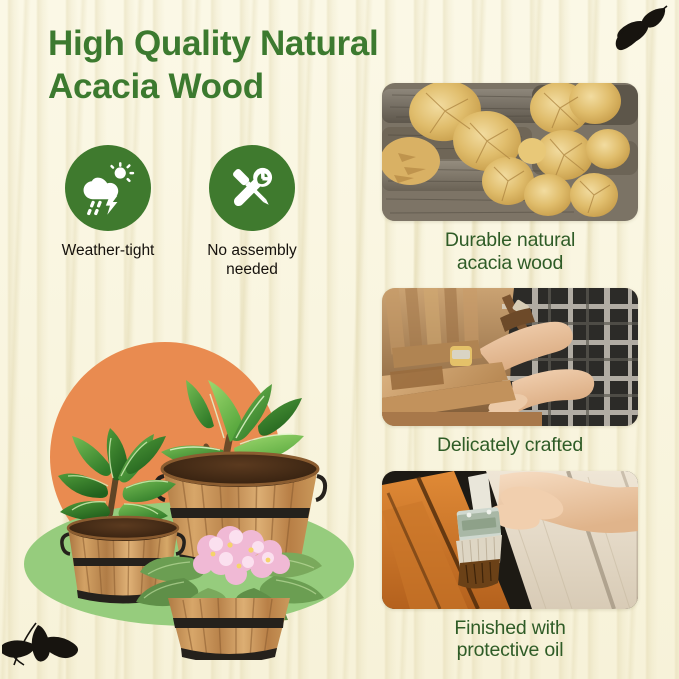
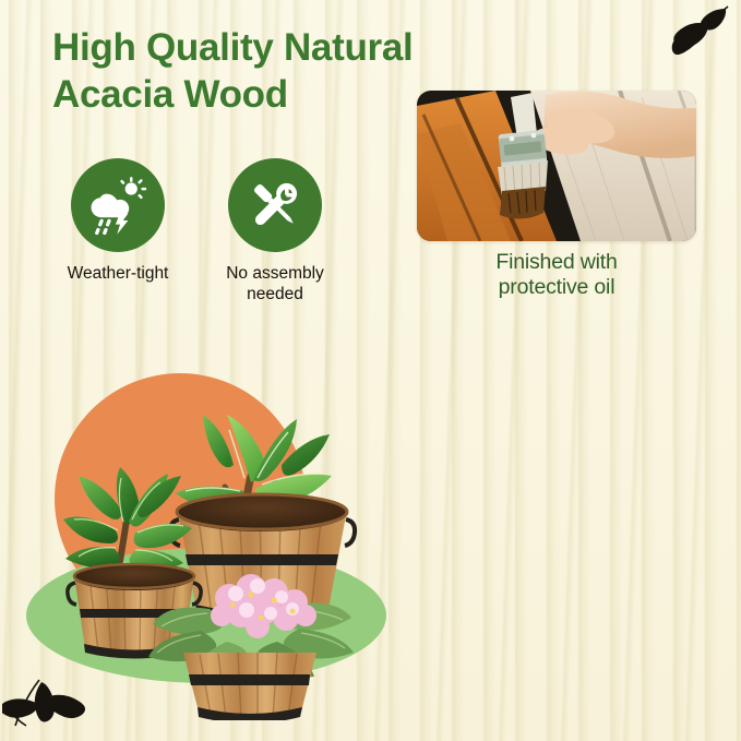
  High Quality Natural
  Acacia Wood
  Weather-tight
  No assembly
  needed
- Durable natural
- acacia wood
- Delicately crafted
  Finished with
  protective oil
